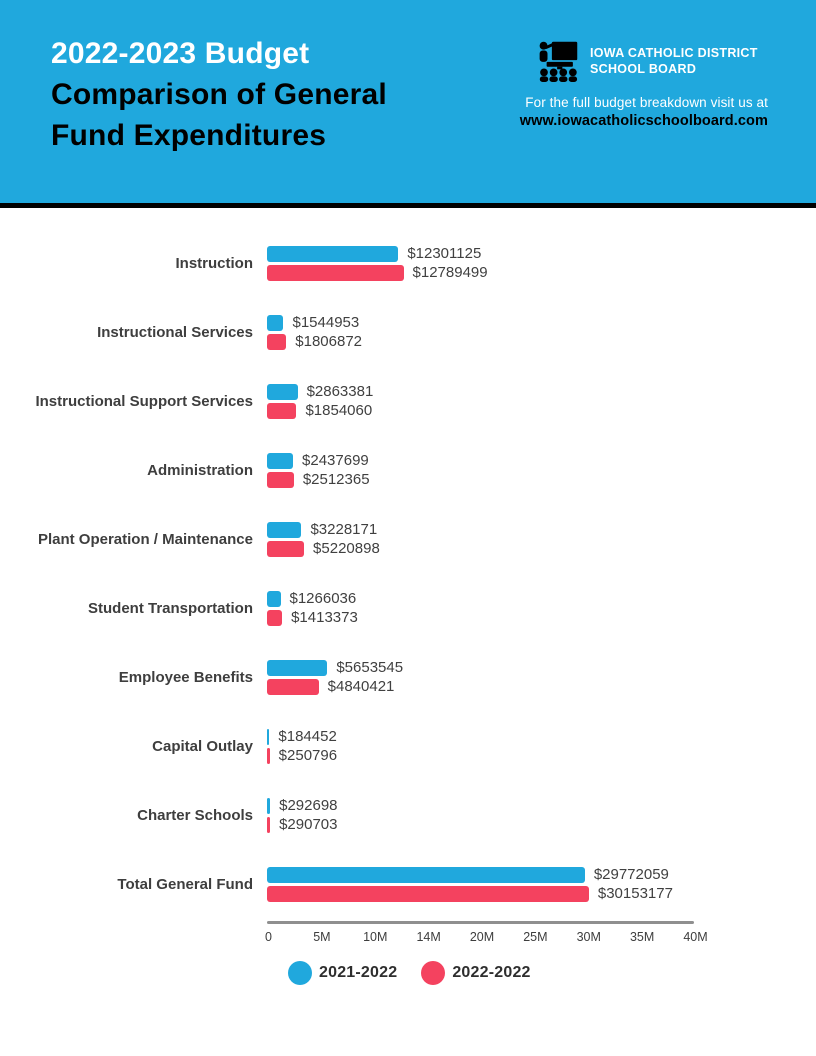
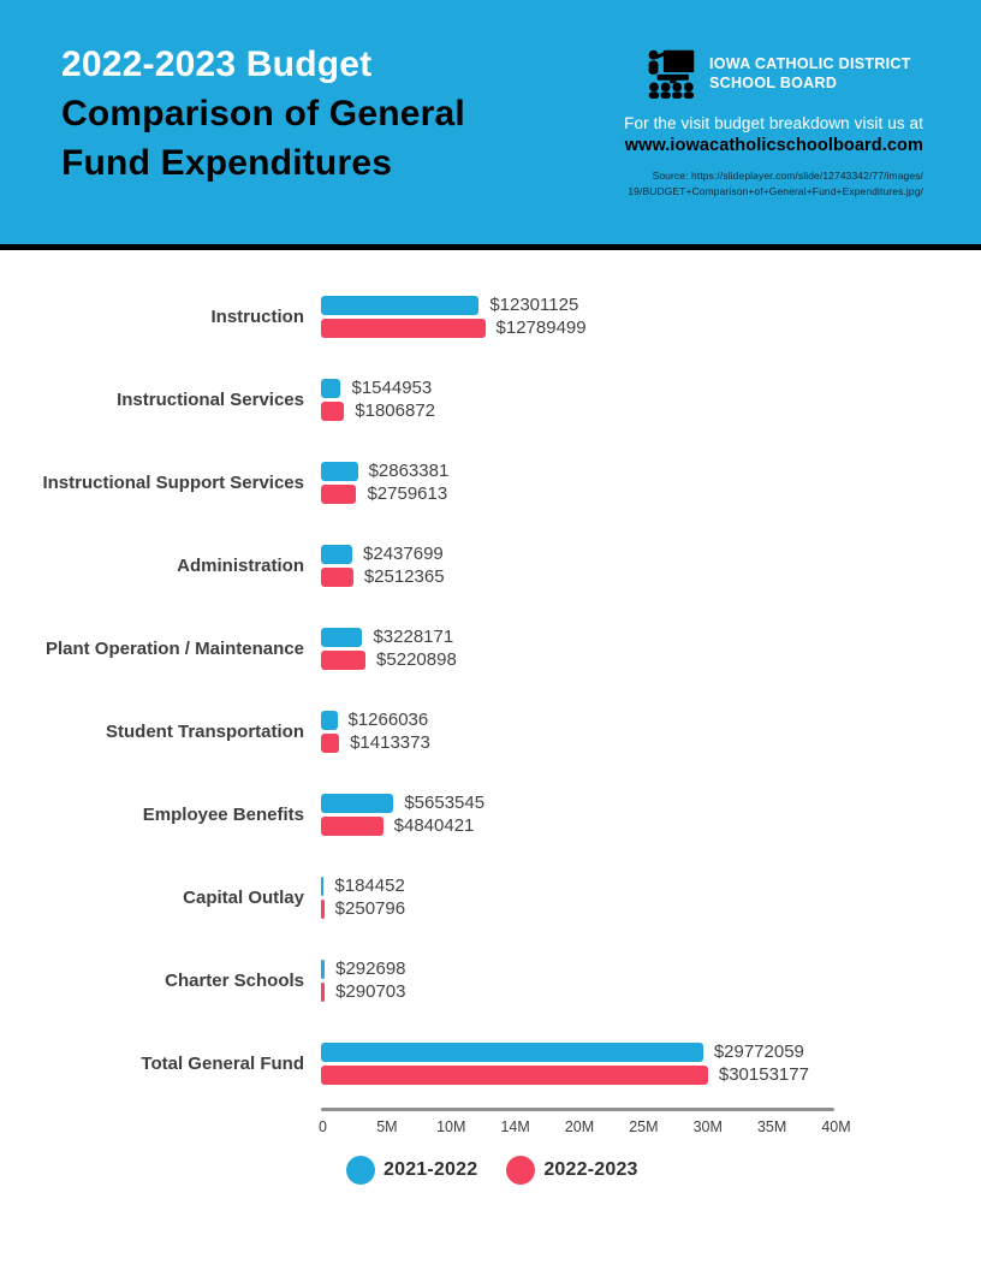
  2022-2023 Budget
  Comparison of General
  Fund Expenditures
  IOWA CATHOLIC DISTRICT
  SCHOOL BOARD
- For the full budget breakdown visit us at
+ For the visit budget breakdown visit us at
  www.iowacatholicschoolboard.com
+ Source: https://slideplayer.com/slide/12743342/77/images/
+ 19/BUDGET+Comparison+of+General+Fund+Expenditures.jpg/
  Instruction
  $12301125
  $12789499
  Instructional Services
  $1544953
  $1806872
  Instructional Support Services
  $2863381
- $1854060
+ $2759613
  Administration
  $2437699
  $2512365
  Plant Operation / Maintenance
  $3228171
  $5220898
  Student Transportation
  $1266036
  $1413373
  Employee Benefits
  $5653545
  $4840421
  Capital Outlay
  $184452
  $250796
  Charter Schools
  $292698
  $290703
  Total General Fund
  $29772059
  $30153177
  0
  5M
  10M
  14M
  20M
  25M
  30M
  35M
  40M
  2021-2022
- 2022-2022
+ 2022-2023
